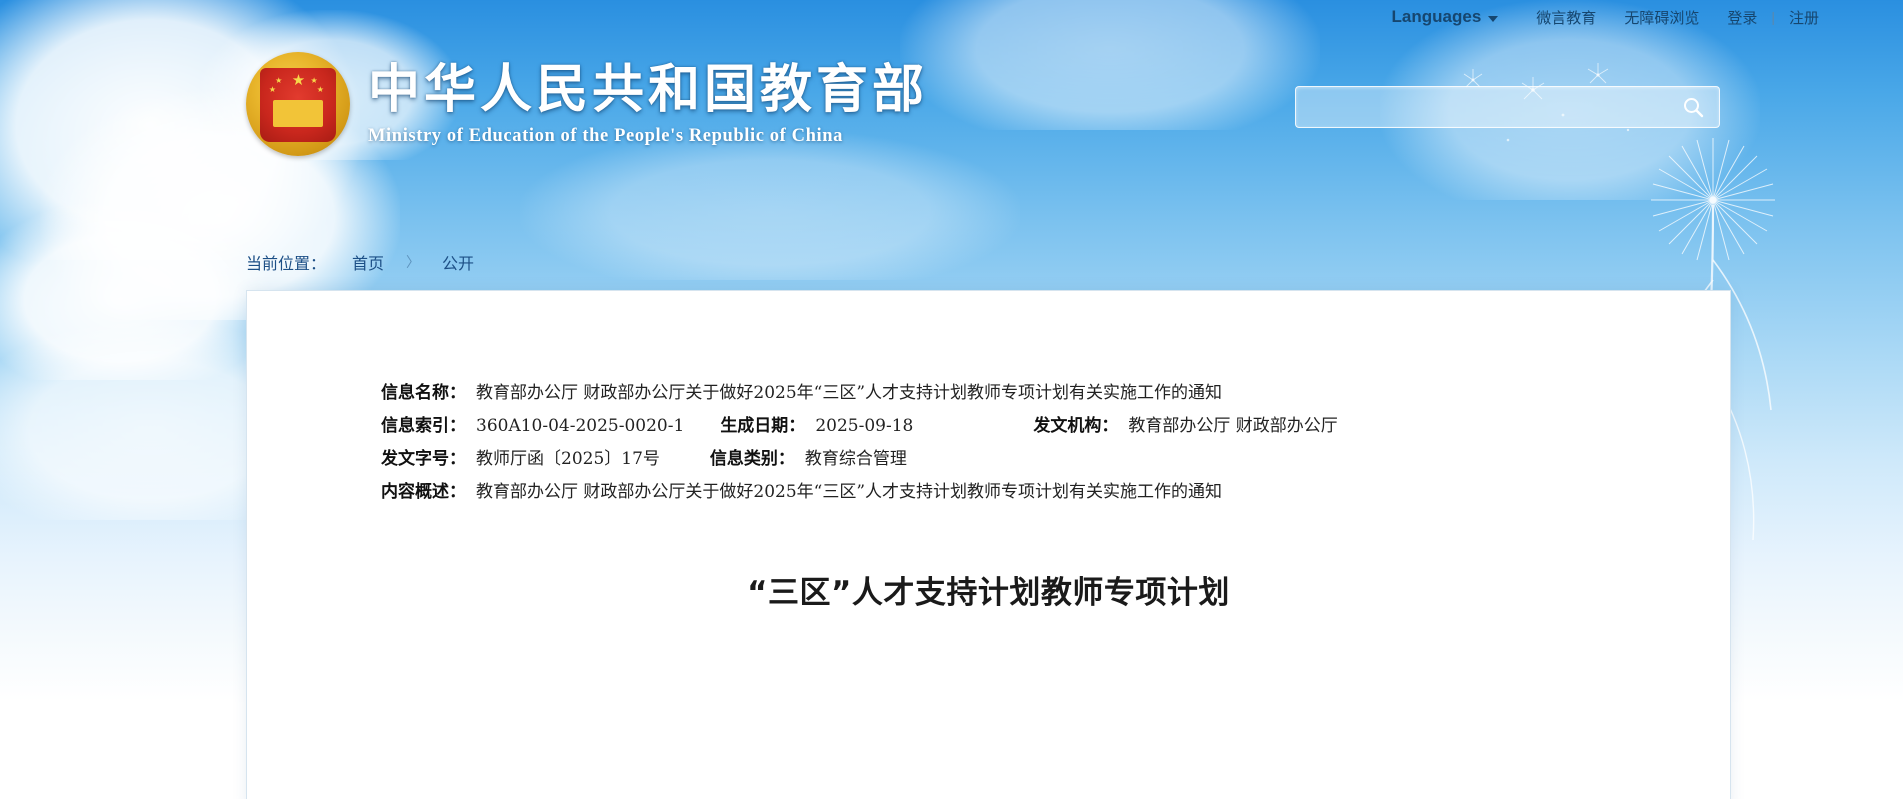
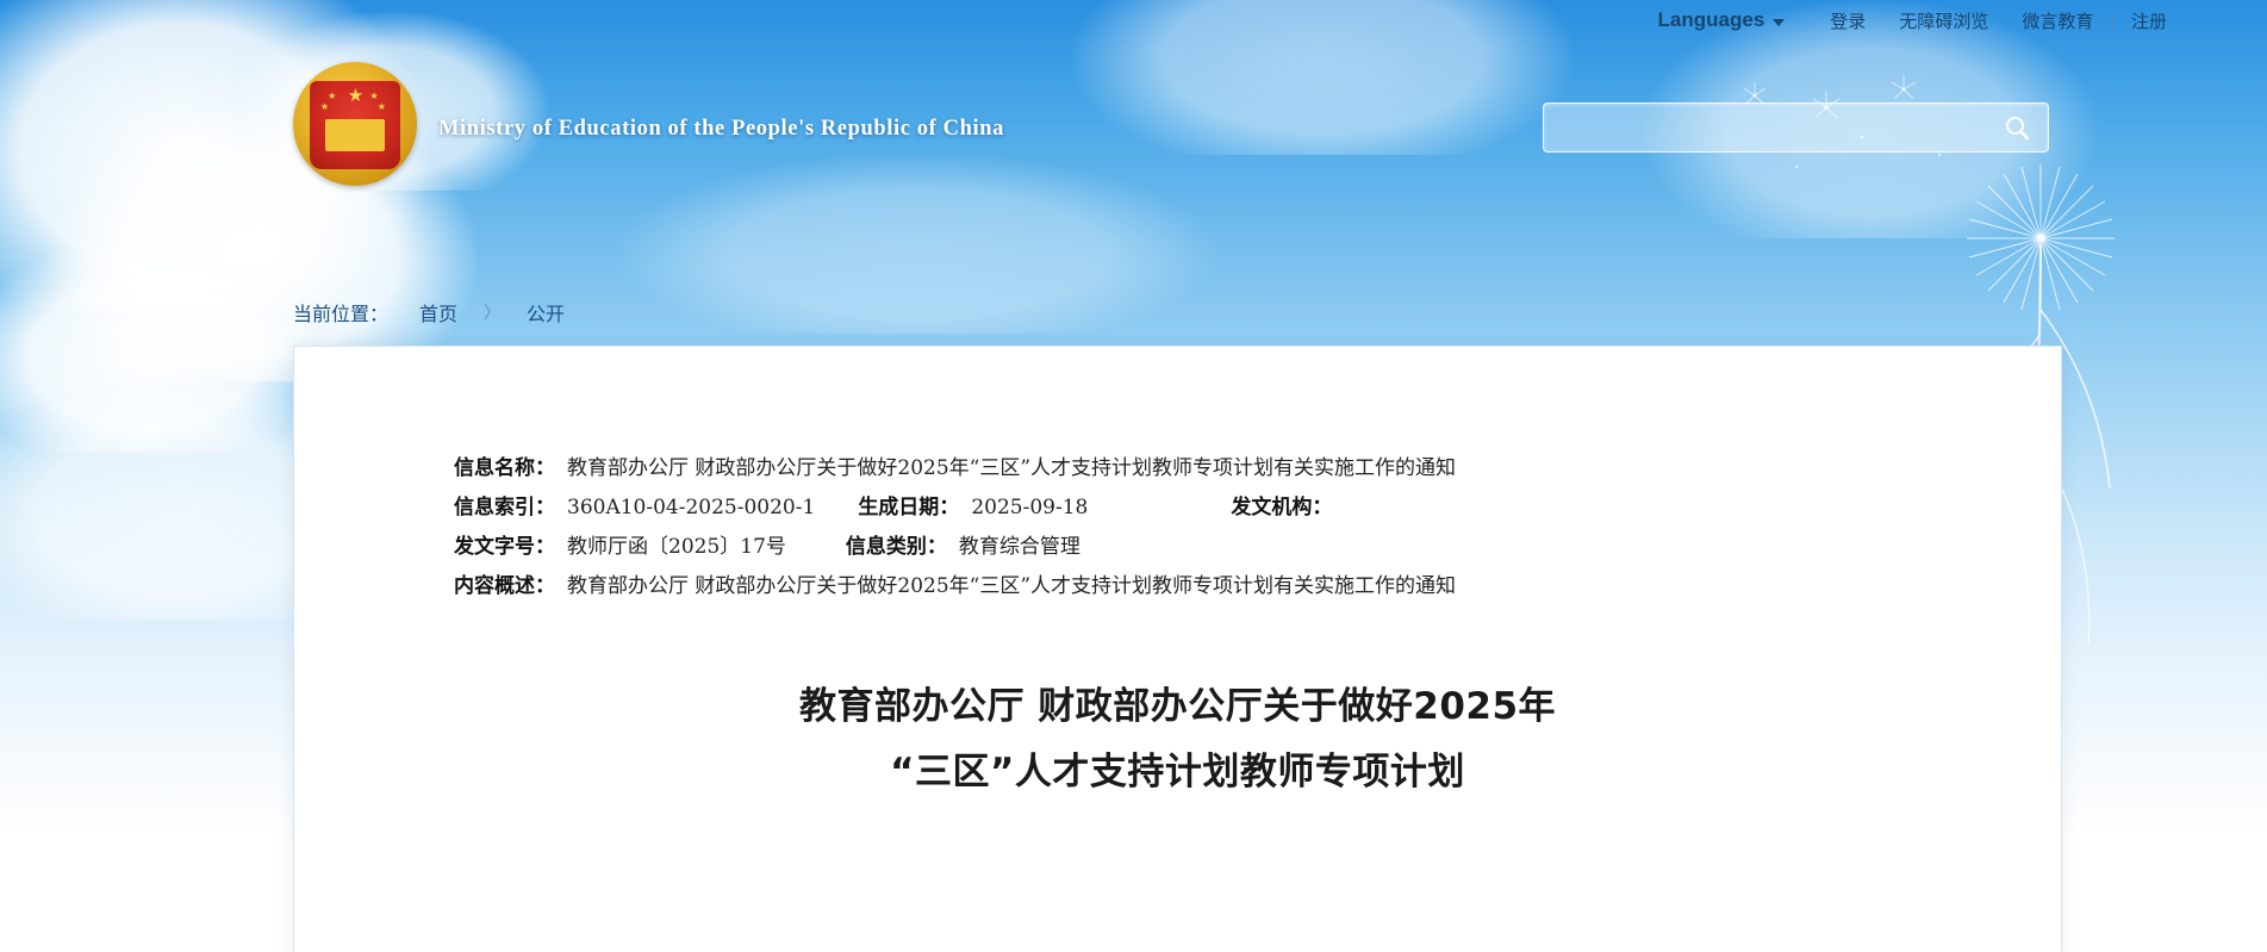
  Languages
- 微言教育
+ 登录
  无障碍浏览
- 登录
+ 微言教育
  |
  注册
  ★
  ★
  ★
  ★
  ★
- 中华人民共和国教育部
  Ministry of Education of the People's Republic of China
  当前位置：
  首页
  〉
  公开
  信息名称：
  教育部办公厅 财政部办公厅关于做好2025年“三区”人才支持计划教师专项计划有关实施工作的通知
  信息索引：
  360A10-04-2025-0020-1
  生成日期：
  2025-09-18
  发文机构：
- 教育部办公厅 财政部办公厅
  发文字号：
  教师厅函〔2025〕17号
  信息类别：
  教育综合管理
  内容概述：
  教育部办公厅 财政部办公厅关于做好2025年“三区”人才支持计划教师专项计划有关实施工作的通知
+ 教育部办公厅 财政部办公厅关于做好2025年
  “三区”人才支持计划教师专项计划
